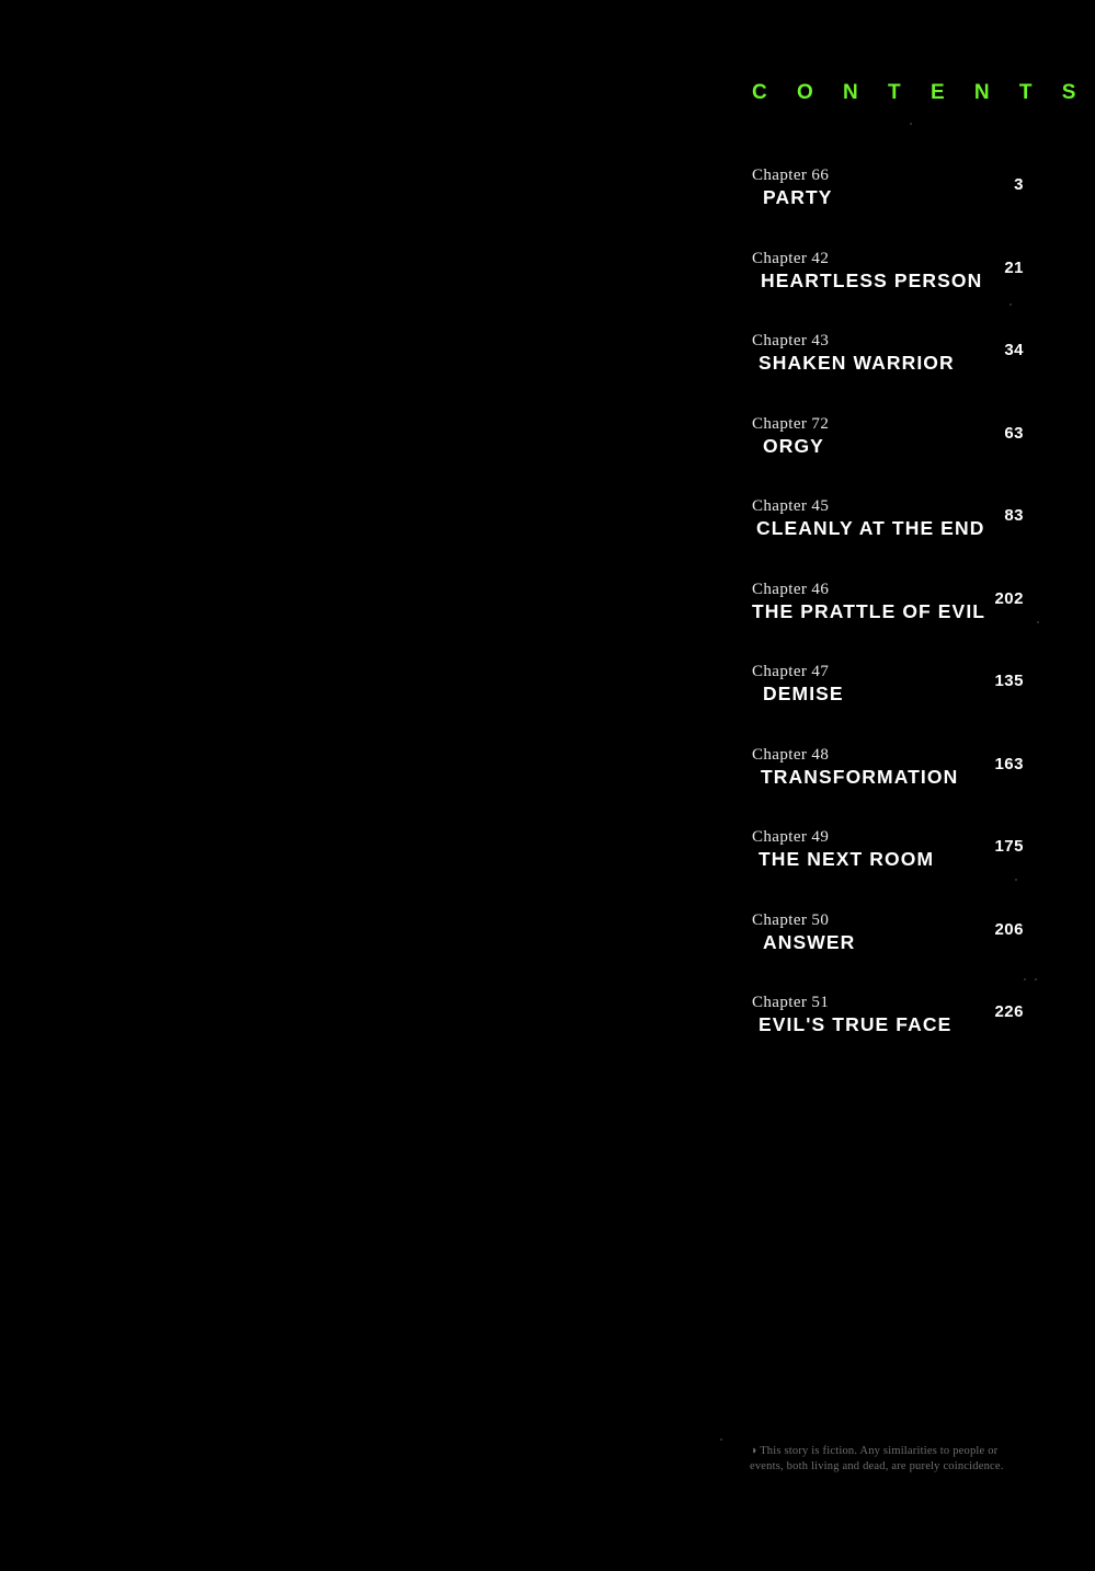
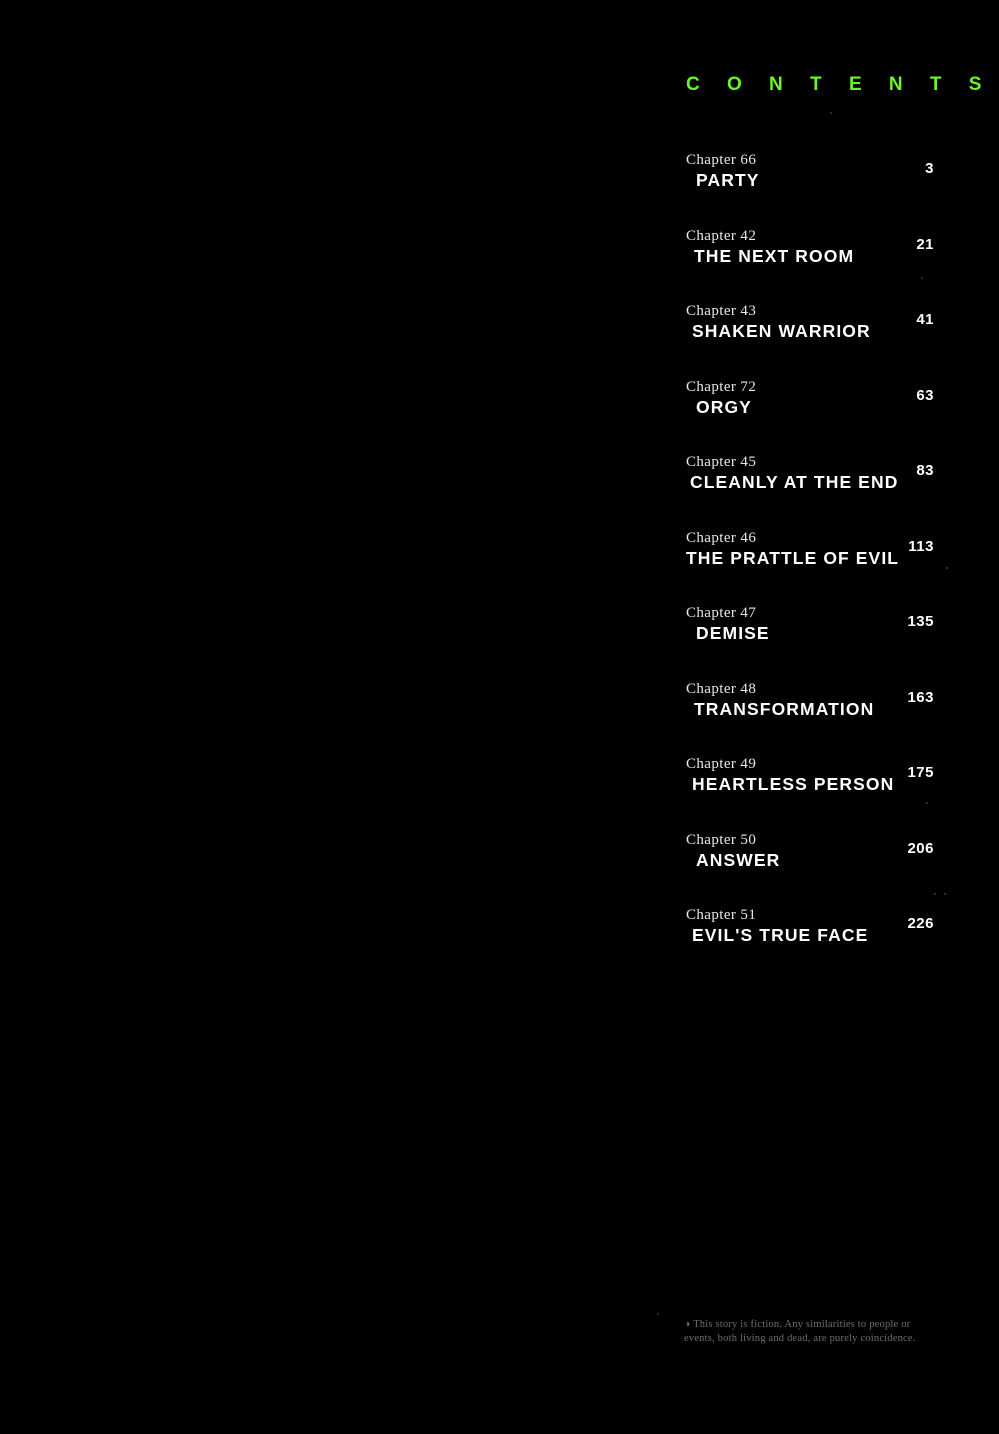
  C O N T E N T S
  Chapter 66
  PARTY
  3
  Chapter 42
- HEARTLESS PERSON
+ THE NEXT ROOM
  21
  Chapter 43
  SHAKEN WARRIOR
- 34
+ 41
  Chapter 72
  ORGY
  63
  Chapter 45
  CLEANLY AT THE END
  83
  Chapter 46
  THE PRATTLE OF EVIL
- 202
+ 113
  Chapter 47
  DEMISE
  135
  Chapter 48
  TRANSFORMATION
  163
  Chapter 49
- THE NEXT ROOM
+ HEARTLESS PERSON
  175
  Chapter 50
  ANSWER
  206
  Chapter 51
  EVIL'S TRUE FACE
  226
  ◑ This story is fiction. Any similarities to people or events, both living and dead, are purely coincidence.
